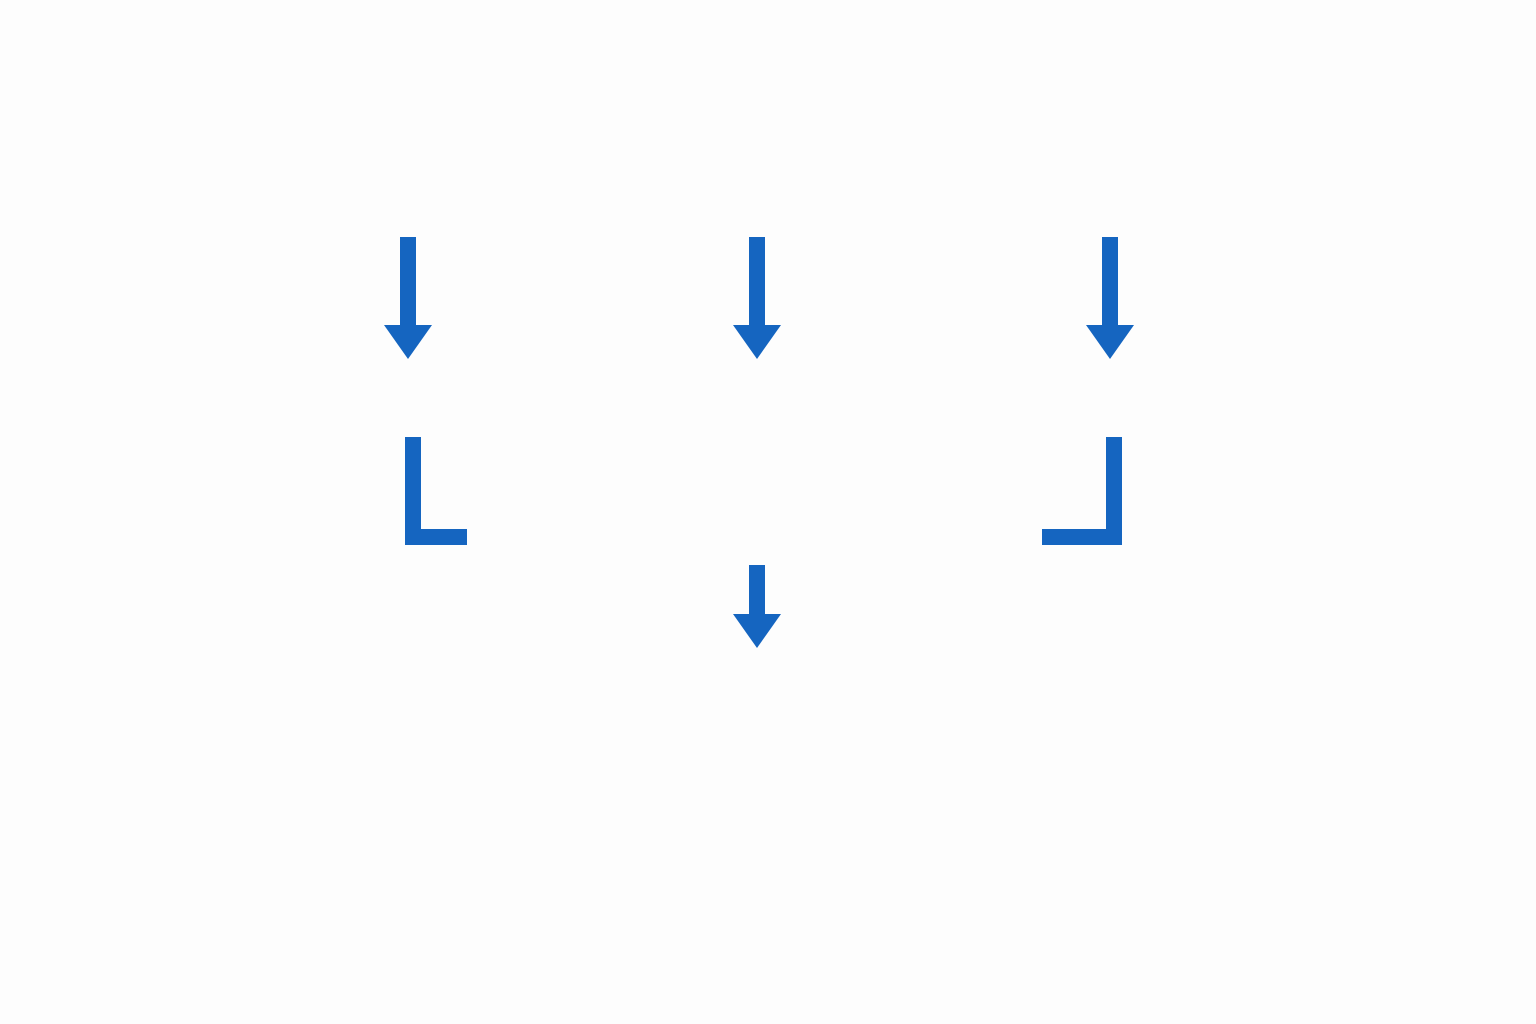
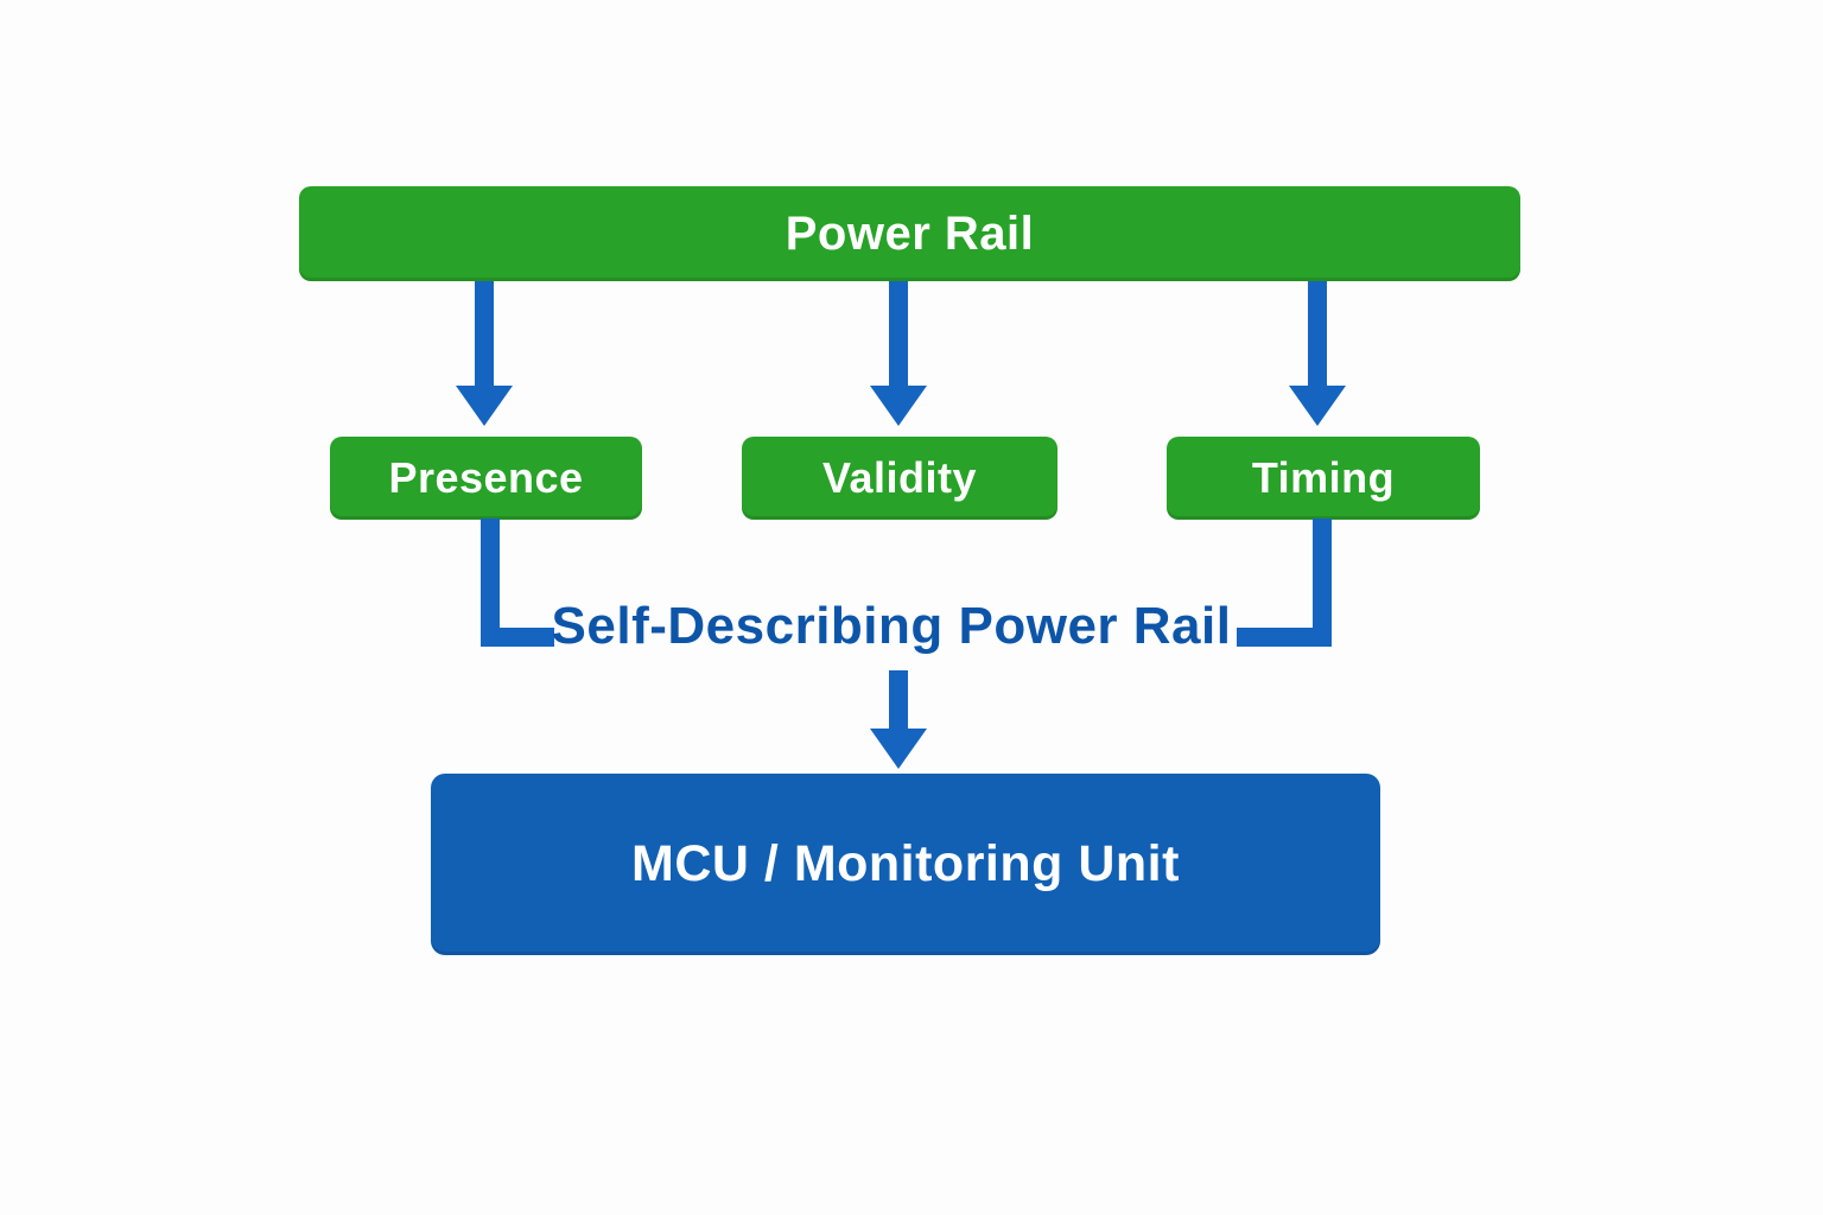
+ Power Rail
+ Presence
+ Validity
+ Timing
+ Self-Describing Power Rail
+ MCU / Monitoring Unit
